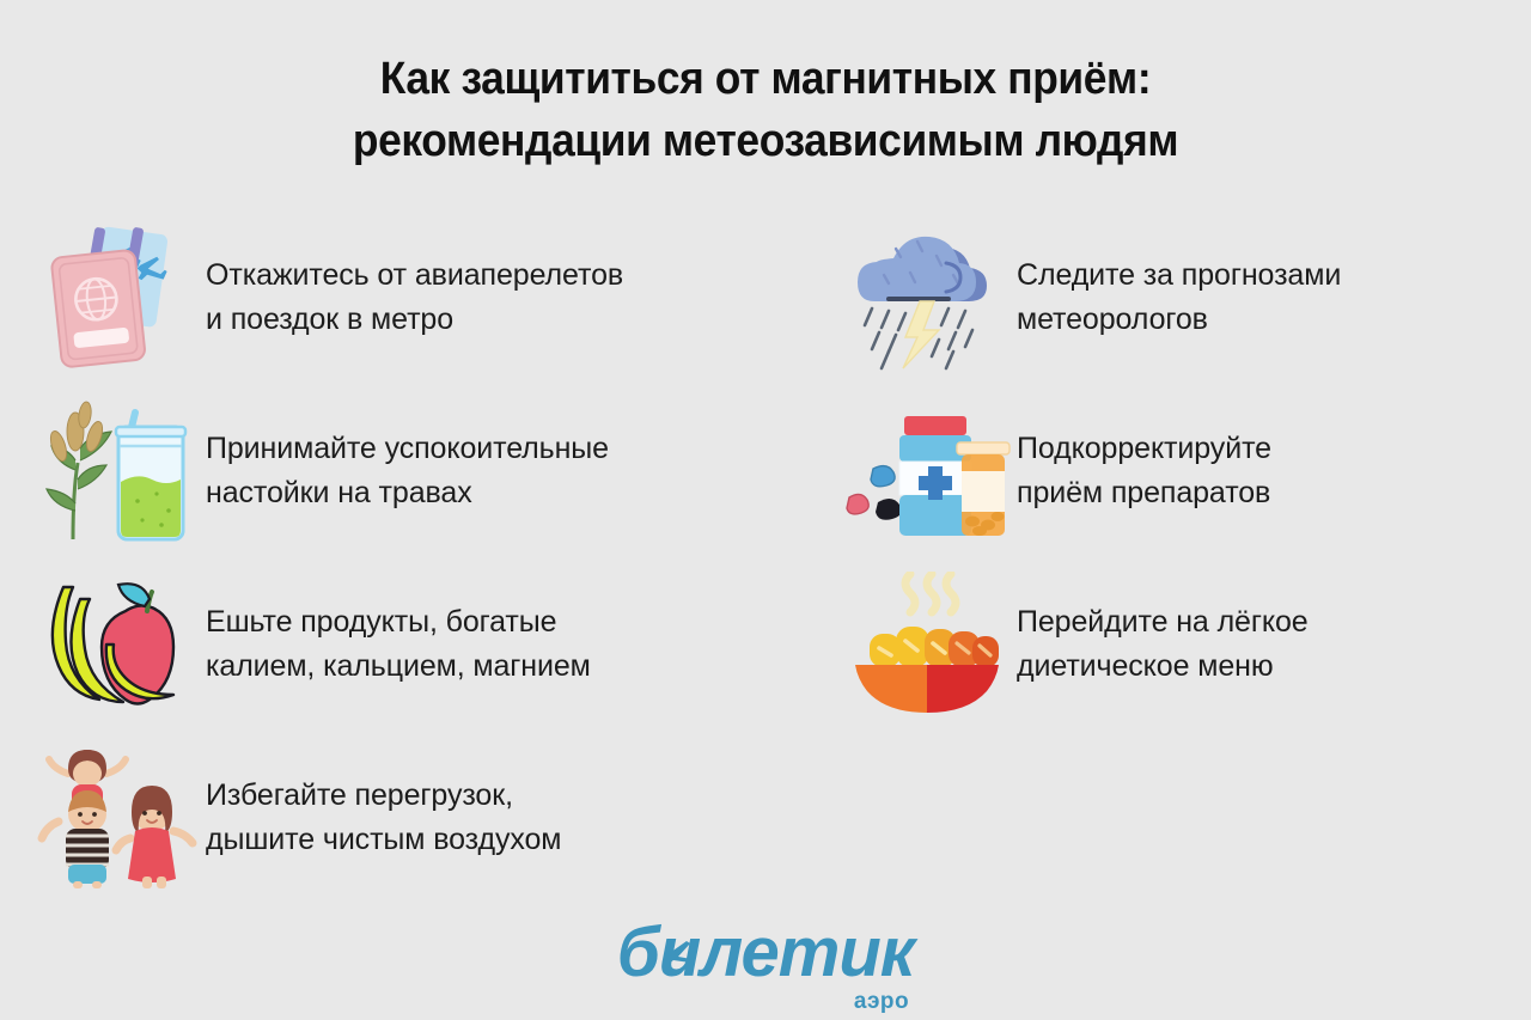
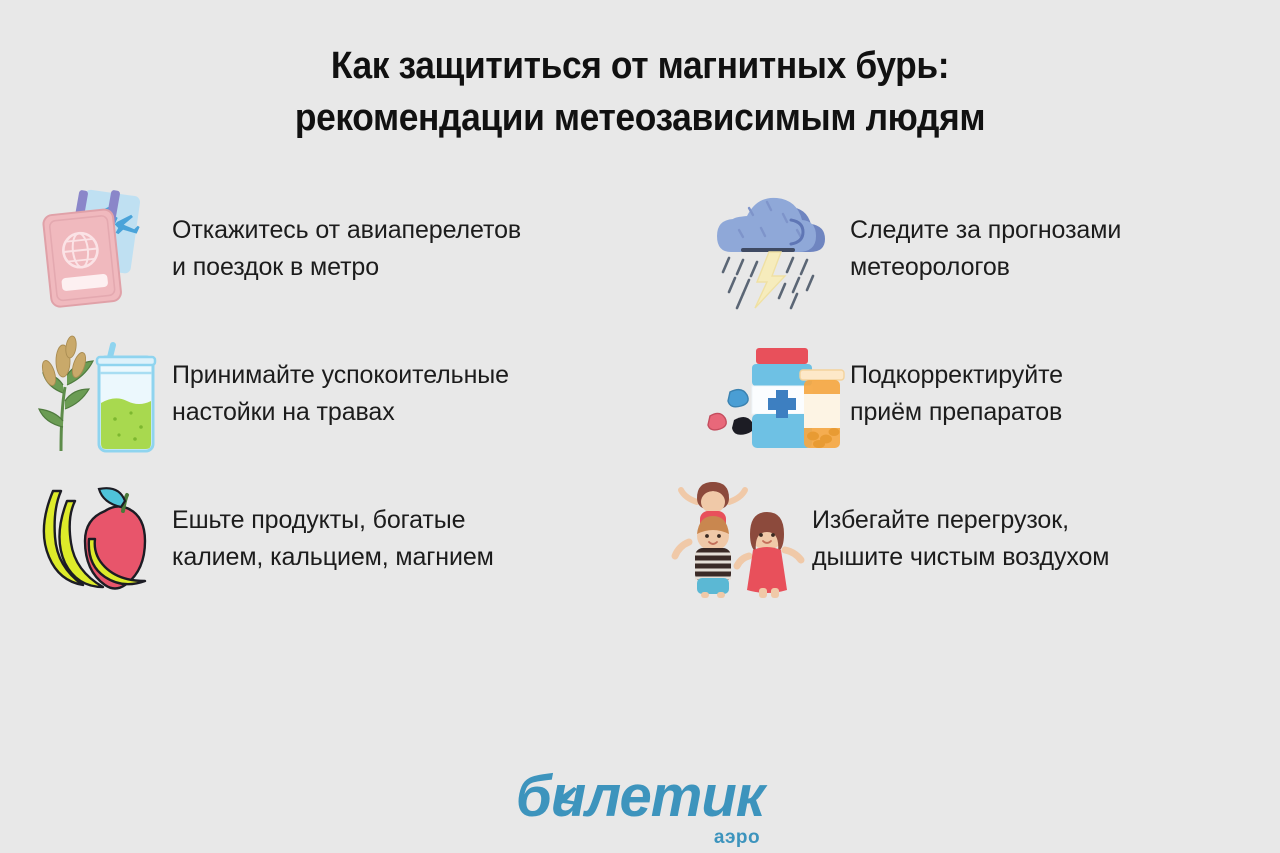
- Как защититься от магнитных приём:
+ Как защититься от магнитных бурь:
  рекомендации метеозависимым людям
  Откажитесь от авиаперелетов
  и поездок в метро
  Следите за прогнозами
  метеорологов
  Принимайте успокоительные
  настойки на травах
  Подкорректируйте
  приём препаратов
  Ешьте продукты, богатые
  калием, кальцием, магнием
- Перейдите на лёгкое
- диетическое меню
  Избегайте перегрузок,
  дышите чистым воздухом
  блетик
  аэро
